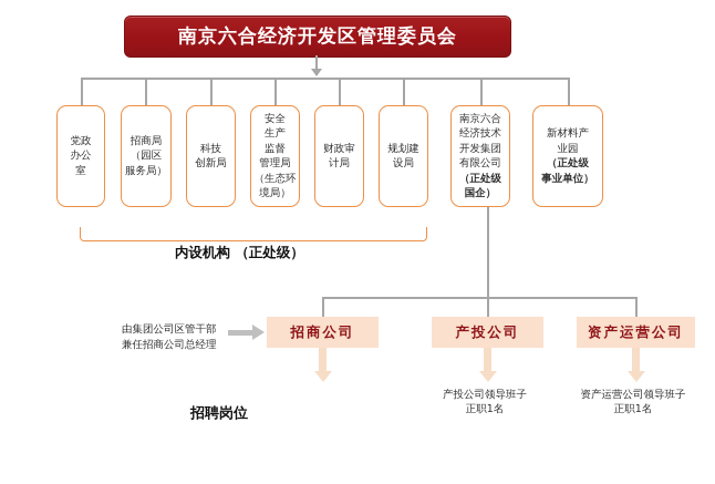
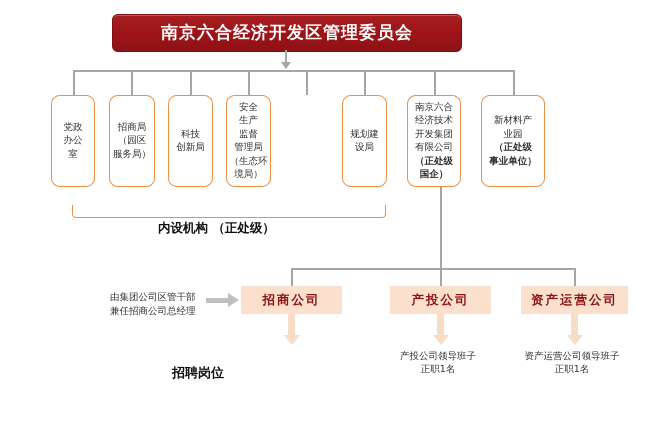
  南京六合经济开发区管理委员会
  党政
  办公
  室
  招商局
  （园区
  服务局）
  科技
  创新局
  安全
  生产
  监督
  管理局
  （生态环
  境局）
- 财政审
- 计局
  规划建
  设局
  南京六合
  经济技术
  开发集团
  有限公司
  （正处级
  国企）
  新材料产
  业园
  （正处级
  事业单位）
  内设机构 （正处级）
  招商公司
  产投公司
  资产运营公司
  由集团公司区管干部
  兼任招商公司总经理
  招聘岗位
  产投公司领导班子
  正职1名
  资产运营公司领导班子
  正职1名
